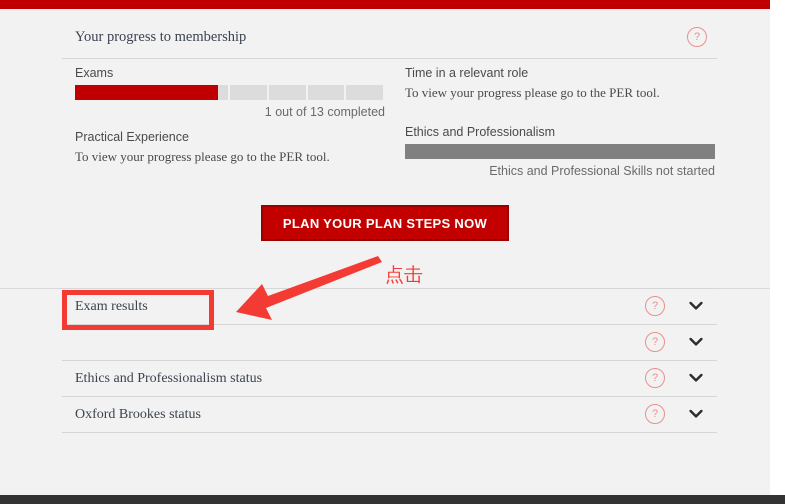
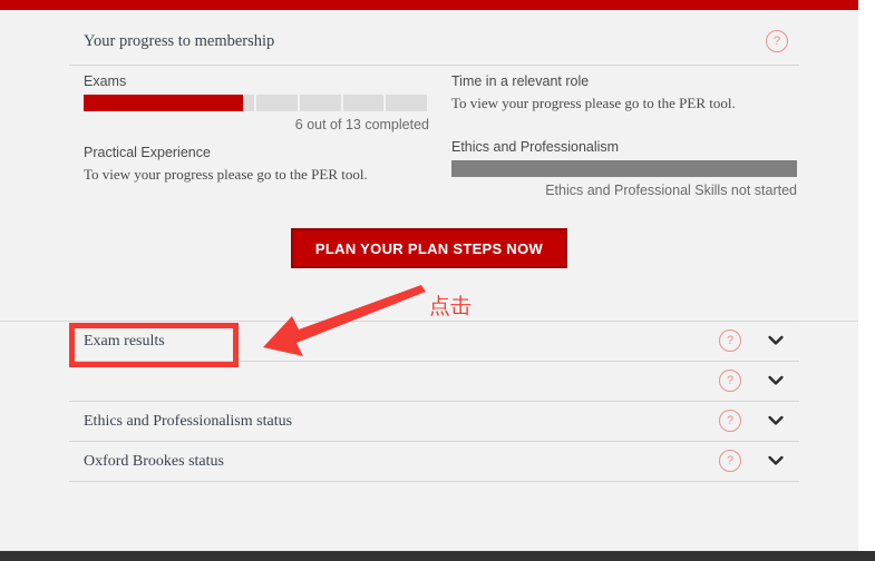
  Your progress to membership
  ?
  Exams
- 1 out of 13 completed
+ 6 out of 13 completed
  Practical Experience
  To view your progress please go to the PER tool.
  Time in a relevant role
  To view your progress please go to the PER tool.
  Ethics and Professionalism
  Ethics and Professional Skills not started
  PLAN YOUR PLAN STEPS NOW
  Exam results
  ?
  ?
  Ethics and Professionalism status
  ?
  Oxford Brookes status
  ?
  点击
